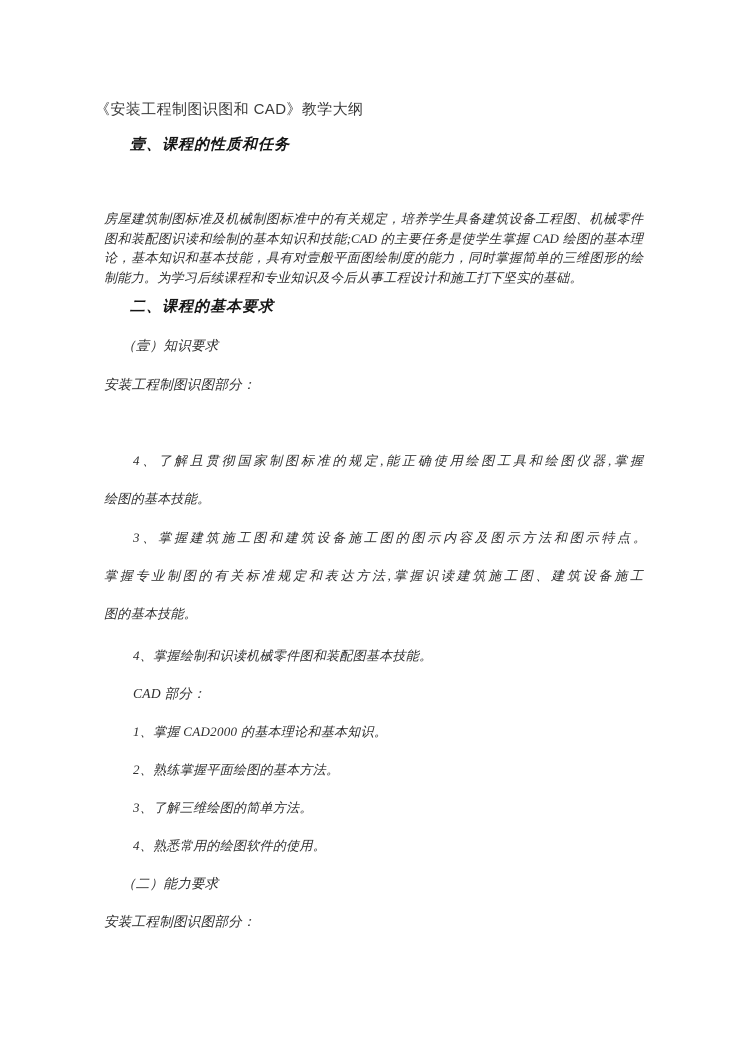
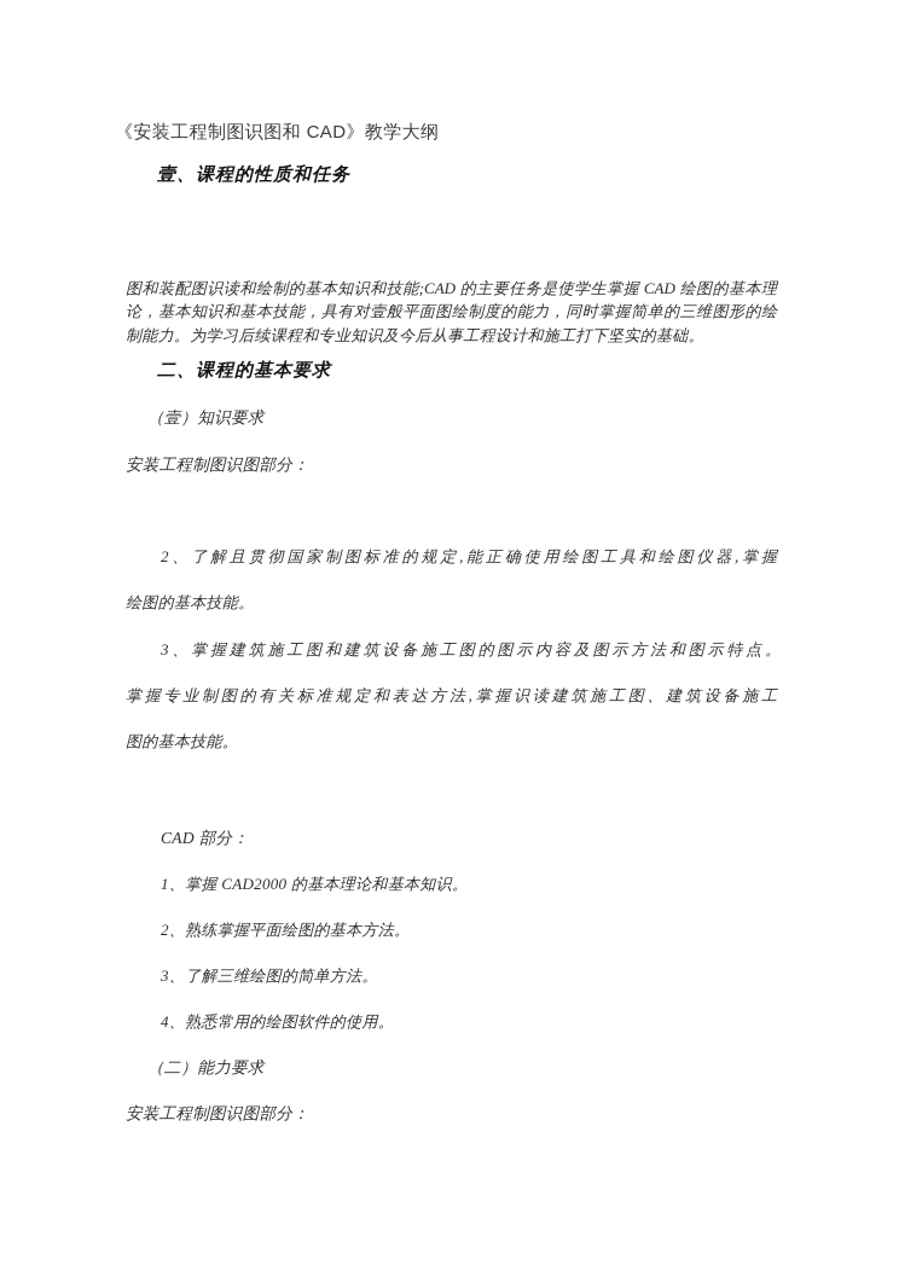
  《安装工程制图识图和 CAD》教学大纲
  壹、课程的性质和任务
- 房屋建筑制图标准及机械制图标准中的有关规定，培养学生具备建筑设备工程图、机械零件
  图和装配图识读和绘制的基本知识和技能;CAD 的主要任务是使学生掌握 CAD 绘图的基本理
  论，基本知识和基本技能，具有对壹般平面图绘制度的能力，同时掌握简单的三维图形的绘
  制能力。为学习后续课程和专业知识及今后从事工程设计和施工打下坚实的基础。
  二、课程的基本要求
  （壹）知识要求
  安装工程制图识图部分：
- 4、了解且贯彻国家制图标准的规定,能正确使用绘图工具和绘图仪器,掌握
+ 2、了解且贯彻国家制图标准的规定,能正确使用绘图工具和绘图仪器,掌握
  绘图的基本技能。
  3、掌握建筑施工图和建筑设备施工图的图示内容及图示方法和图示特点。
  掌握专业制图的有关标准规定和表达方法,掌握识读建筑施工图、建筑设备施工
  图的基本技能。
- 4、掌握绘制和识读机械零件图和装配图基本技能。
  CAD 部分：
  1、掌握 CAD2000 的基本理论和基本知识。
  2、熟练掌握平面绘图的基本方法。
  3、了解三维绘图的简单方法。
  4、熟悉常用的绘图软件的使用。
  （二）能力要求
  安装工程制图识图部分：
